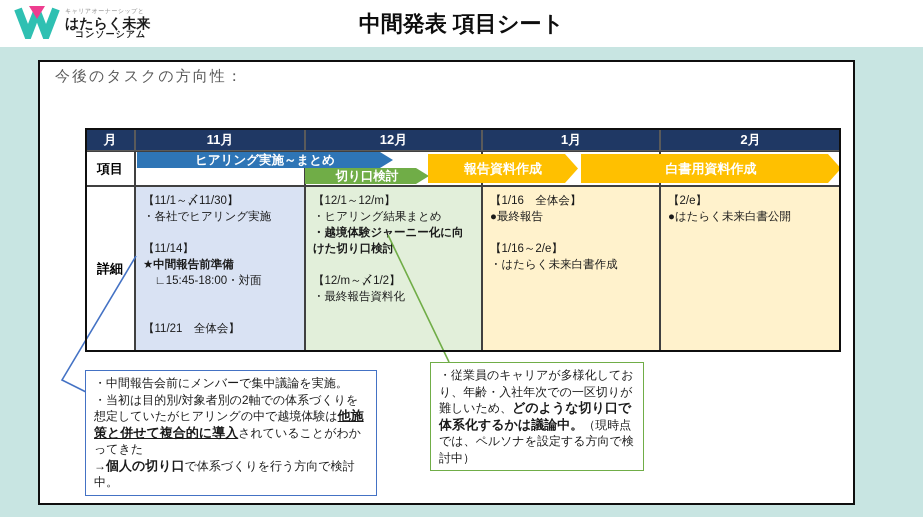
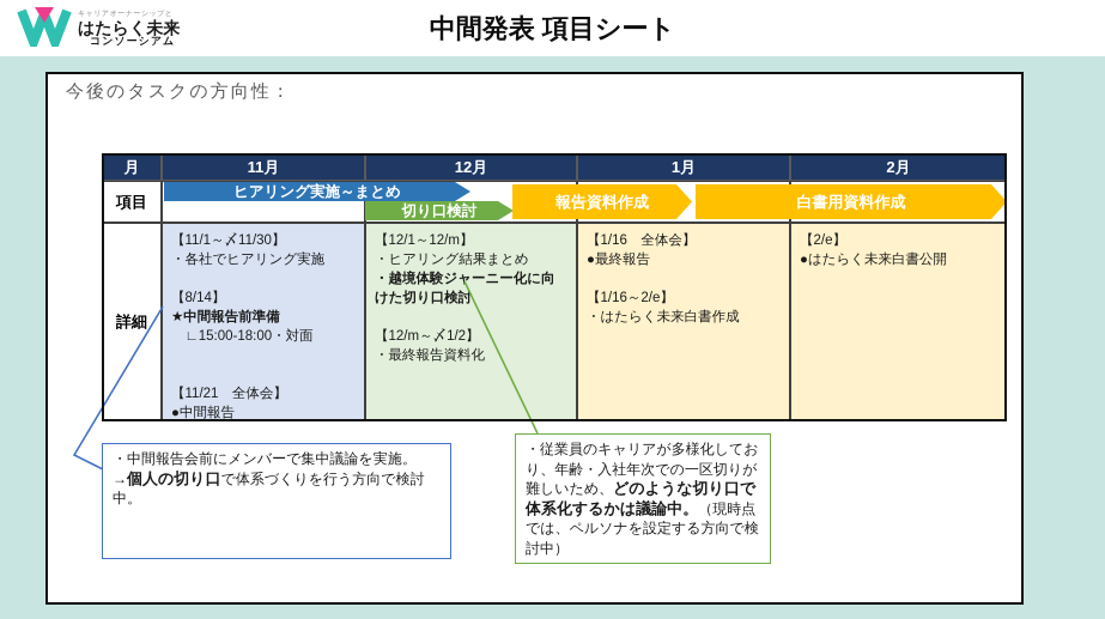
  はたらく未来
  コンソーシアム
  中間発表 項目シート
  今後のタスクの方向性：
  月
  11月
  12月
  1月
  2月
  項目
  ヒアリング実施～まとめ
  切り口検討
  報告資料作成
  白書用資料作成
  詳細
  【11/1～〆11/30】
  ・各社でヒアリング実施
- 【11/14】
+ 【8/14】
  ★中間報告前準備
- ∟15:45-18:00・対面
+ ∟15:00-18:00・対面
  【11/21 全体会】
+ ●中間報告
  【12/1～12/m】
  ・ヒアリング結果まとめ
  ・越境体験ジャーニー化に向けた切り口検討
  【12/m～〆1/2】
  ・最終報告資料化
  【1/16 全体会】
  ●最終報告
  【1/16～2/e】
  ・はたらく未来白書作成
  【2/e】
  ●はたらく未来白書公開
  ・中間報告会前にメンバーで集中議論を実施。
- ・当初は目的別/対象者別の2軸での体系づくりを想定していたがヒアリングの中で越境体験は他施策と併せて複合的に導入されていることがわかってきた
  →個人の切り口で体系づくりを行う方向で検討中。
  ・従業員のキャリアが多様化しており、年齢・入社年次での一区切りが難しいため、どのような切り口で体系化するかは議論中。（現時点では、ペルソナを設定する方向で検討中）
